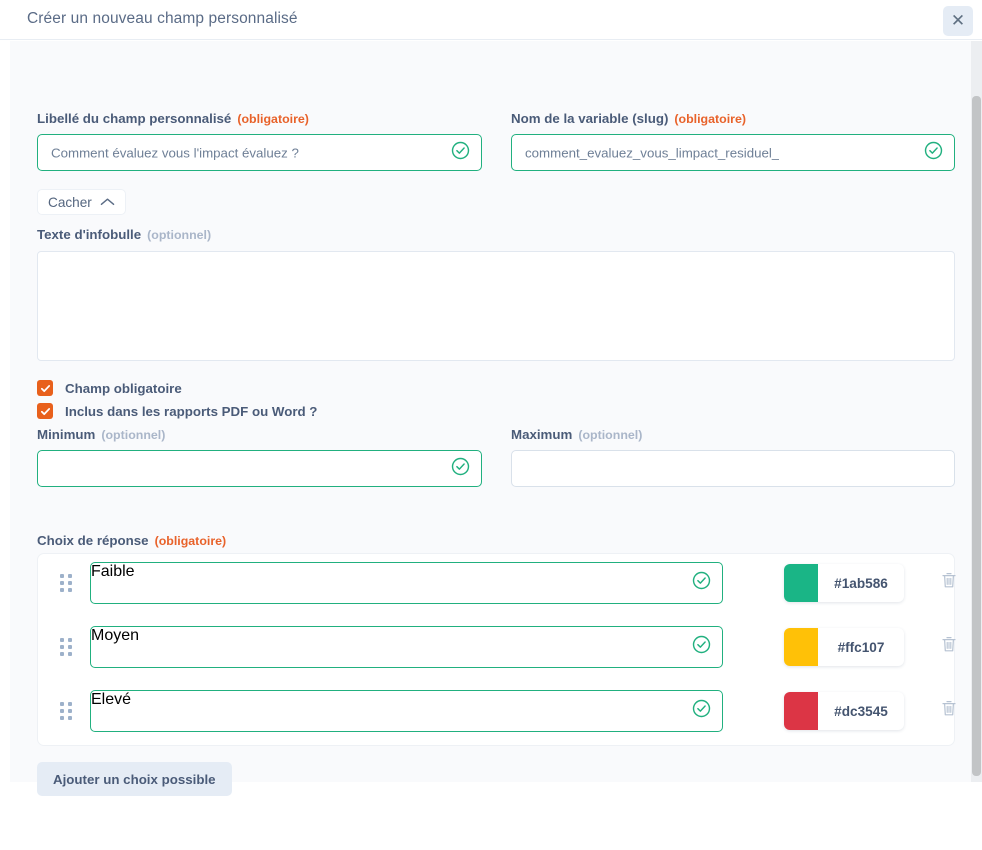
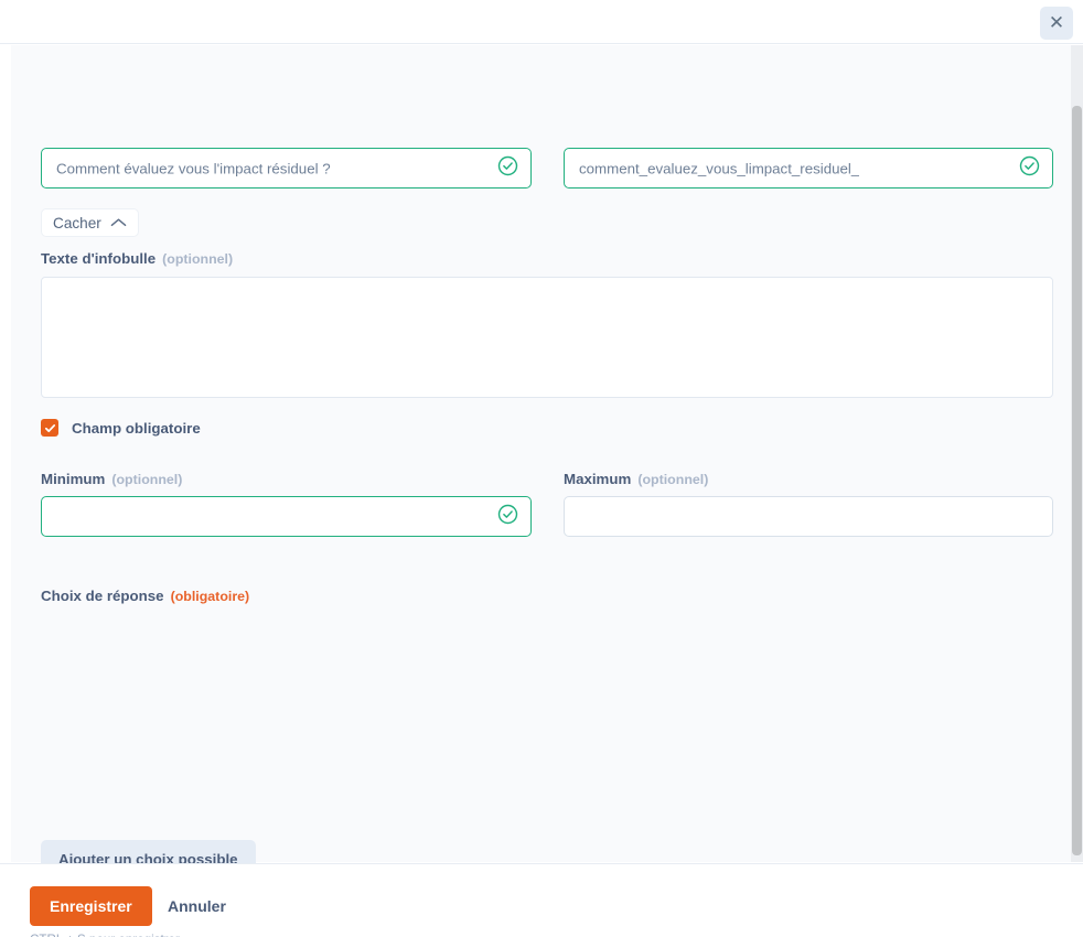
- Créer un nouveau champ personnalisé
  ✕
- Libellé du champ personnalisé (obligatoire)
- Comment évaluez vous l'impact évaluez ?
+ Comment évaluez vous l'impact résiduel ?
- Nom de la variable (slug) (obligatoire)
  comment_evaluez_vous_limpact_residuel_
  Cacher
  Texte d'infobulle (optionnel)
  Champ obligatoire
- Inclus dans les rapports PDF ou Word ?
  Minimum (optionnel)
  Maximum (optionnel)
  Choix de réponse (obligatoire)
- Faible
- #1ab586
- Moyen
- #ffc107
- Elevé
- #dc3545
  Ajouter un choix possible
+ Enregistrer
+ Annuler
